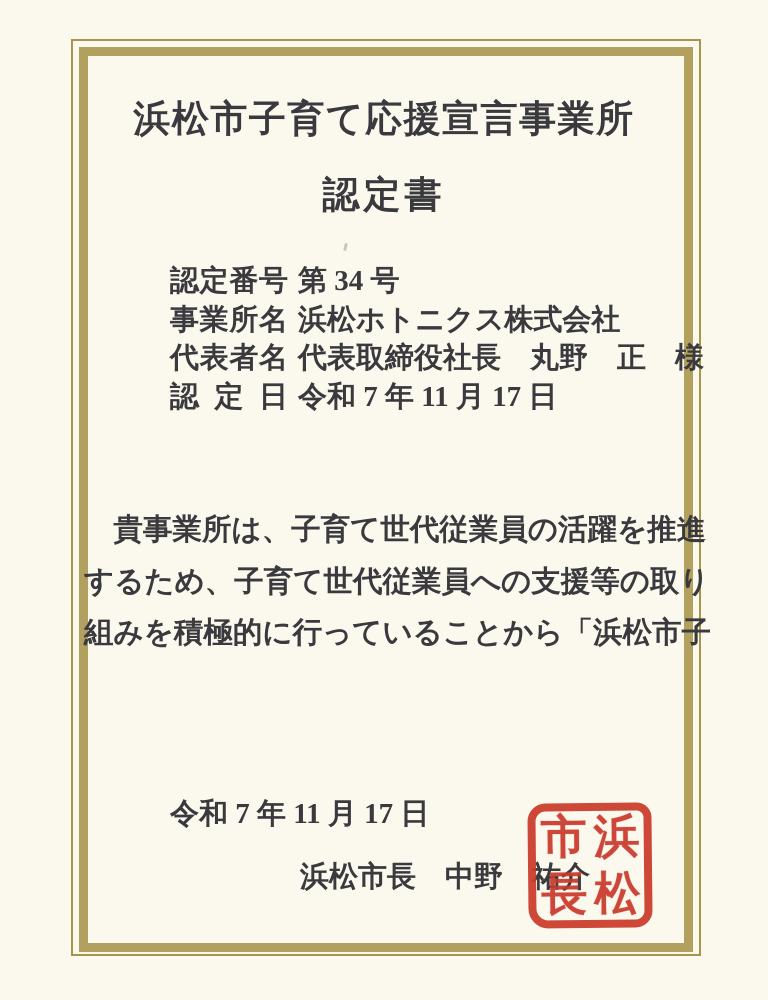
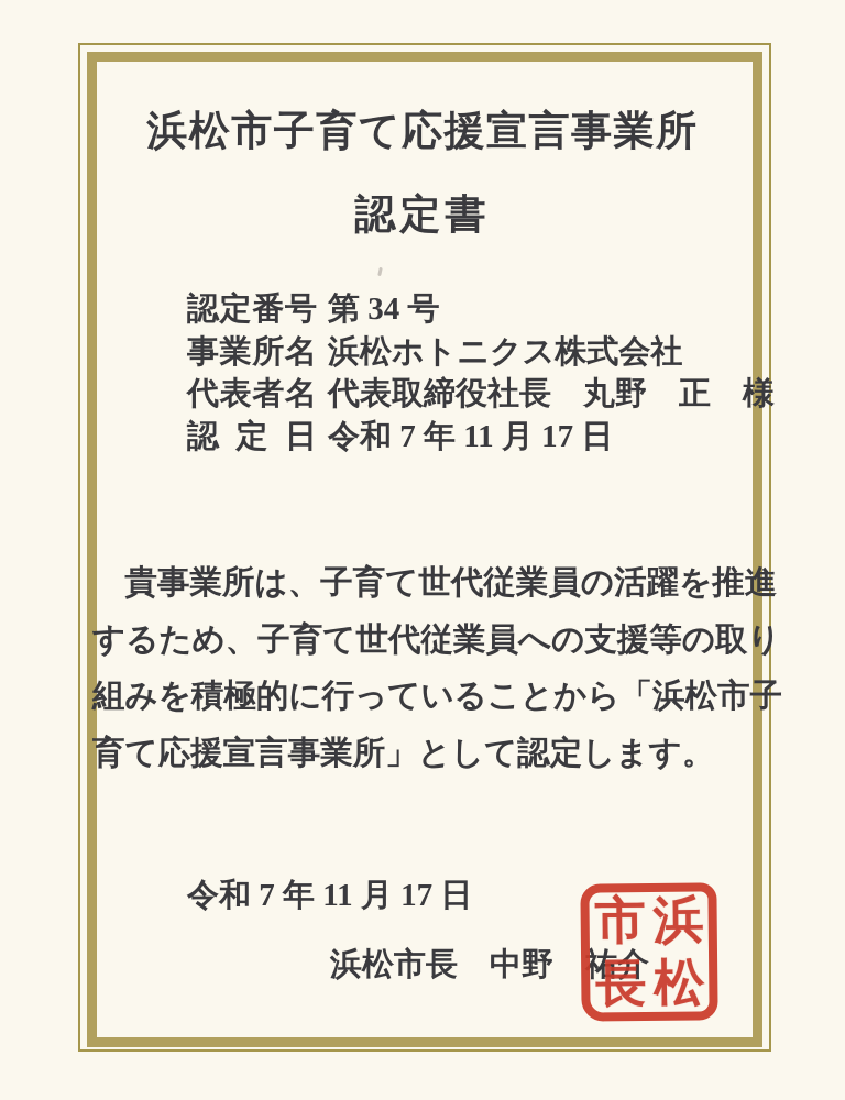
  浜松市子育て応援宣言事業所
  認定書
  認定番号
  第 34 号
  事業所名
  浜松ホトニクス株式会社
  代表者名
  代表取締役社長 丸野 正 様
  認定日
  令和 7 年 11 月 17 日
  貴事業所は、子育て世代従業員の活躍を推進
  するため、子育て世代従業員への支援等の取り
  組みを積極的に行っていることから「浜松市子
+ 育て応援宣言事業所」として認定します。
  令和 7 年 11 月 17 日
  浜松市長 中野 祐介
  浜
  松
  市
  長
